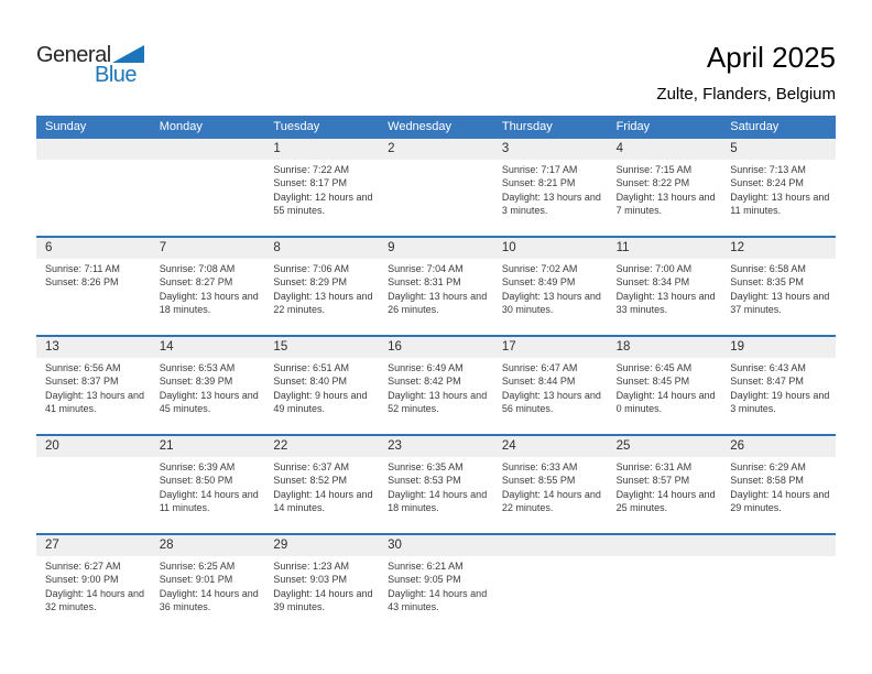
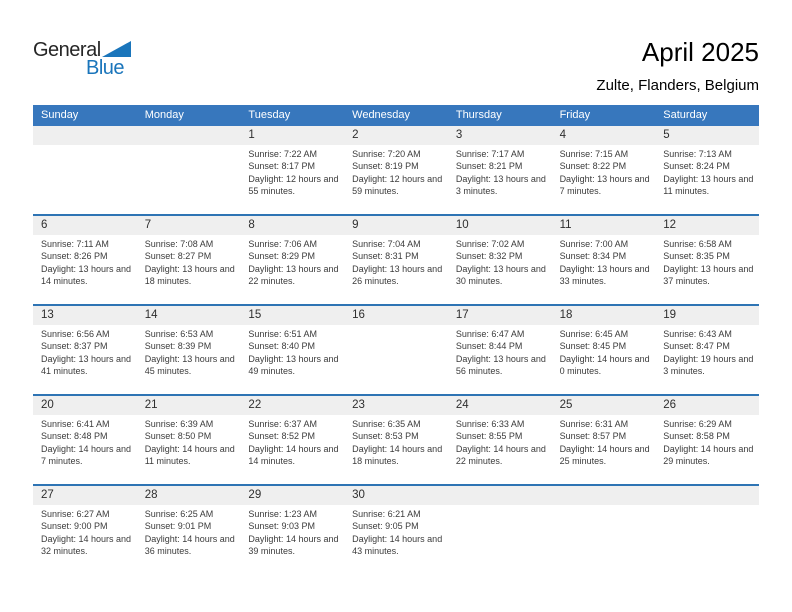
  General
  Blue
  April 2025
  Zulte, Flanders, Belgium
  Sunday
  Monday
  Tuesday
  Wednesday
  Thursday
  Friday
  Saturday
  1
  Sunrise: 7:22 AM
  Sunset: 8:17 PM
  Daylight: 12 hours and 55 minutes.
  2
+ Sunrise: 7:20 AM
+ Sunset: 8:19 PM
+ Daylight: 12 hours and 59 minutes.
  3
  Sunrise: 7:17 AM
  Sunset: 8:21 PM
  Daylight: 13 hours and 3 minutes.
  4
  Sunrise: 7:15 AM
  Sunset: 8:22 PM
  Daylight: 13 hours and 7 minutes.
  5
  Sunrise: 7:13 AM
  Sunset: 8:24 PM
  Daylight: 13 hours and 11 minutes.
  6
  Sunrise: 7:11 AM
  Sunset: 8:26 PM
+ Daylight: 13 hours and 14 minutes.
  7
  Sunrise: 7:08 AM
  Sunset: 8:27 PM
  Daylight: 13 hours and 18 minutes.
  8
  Sunrise: 7:06 AM
  Sunset: 8:29 PM
  Daylight: 13 hours and 22 minutes.
  9
  Sunrise: 7:04 AM
  Sunset: 8:31 PM
  Daylight: 13 hours and 26 minutes.
  10
  Sunrise: 7:02 AM
- Sunset: 8:49 PM
+ Sunset: 8:32 PM
  Daylight: 13 hours and 30 minutes.
  11
  Sunrise: 7:00 AM
  Sunset: 8:34 PM
  Daylight: 13 hours and 33 minutes.
  12
  Sunrise: 6:58 AM
  Sunset: 8:35 PM
  Daylight: 13 hours and 37 minutes.
  13
  Sunrise: 6:56 AM
  Sunset: 8:37 PM
  Daylight: 13 hours and 41 minutes.
  14
  Sunrise: 6:53 AM
  Sunset: 8:39 PM
  Daylight: 13 hours and 45 minutes.
  15
  Sunrise: 6:51 AM
  Sunset: 8:40 PM
- Daylight: 9 hours and 49 minutes.
+ Daylight: 13 hours and 49 minutes.
  16
- Sunrise: 6:49 AM
- Sunset: 8:42 PM
- Daylight: 13 hours and 52 minutes.
  17
  Sunrise: 6:47 AM
  Sunset: 8:44 PM
  Daylight: 13 hours and 56 minutes.
  18
  Sunrise: 6:45 AM
  Sunset: 8:45 PM
  Daylight: 14 hours and 0 minutes.
  19
  Sunrise: 6:43 AM
  Sunset: 8:47 PM
  Daylight: 19 hours and 3 minutes.
  20
+ Sunrise: 6:41 AM
+ Sunset: 8:48 PM
+ Daylight: 14 hours and 7 minutes.
  21
  Sunrise: 6:39 AM
  Sunset: 8:50 PM
  Daylight: 14 hours and 11 minutes.
  22
  Sunrise: 6:37 AM
  Sunset: 8:52 PM
  Daylight: 14 hours and 14 minutes.
  23
  Sunrise: 6:35 AM
  Sunset: 8:53 PM
  Daylight: 14 hours and 18 minutes.
  24
  Sunrise: 6:33 AM
  Sunset: 8:55 PM
  Daylight: 14 hours and 22 minutes.
  25
  Sunrise: 6:31 AM
  Sunset: 8:57 PM
  Daylight: 14 hours and 25 minutes.
  26
  Sunrise: 6:29 AM
  Sunset: 8:58 PM
  Daylight: 14 hours and 29 minutes.
  27
  Sunrise: 6:27 AM
  Sunset: 9:00 PM
  Daylight: 14 hours and 32 minutes.
  28
  Sunrise: 6:25 AM
  Sunset: 9:01 PM
  Daylight: 14 hours and 36 minutes.
  29
  Sunrise: 1:23 AM
  Sunset: 9:03 PM
  Daylight: 14 hours and 39 minutes.
  30
  Sunrise: 6:21 AM
  Sunset: 9:05 PM
  Daylight: 14 hours and 43 minutes.
